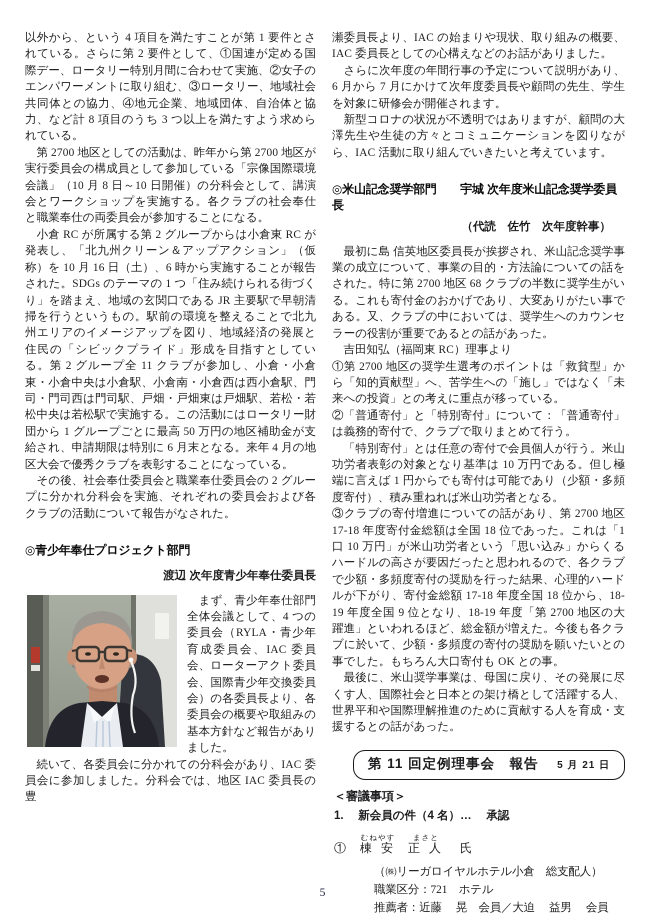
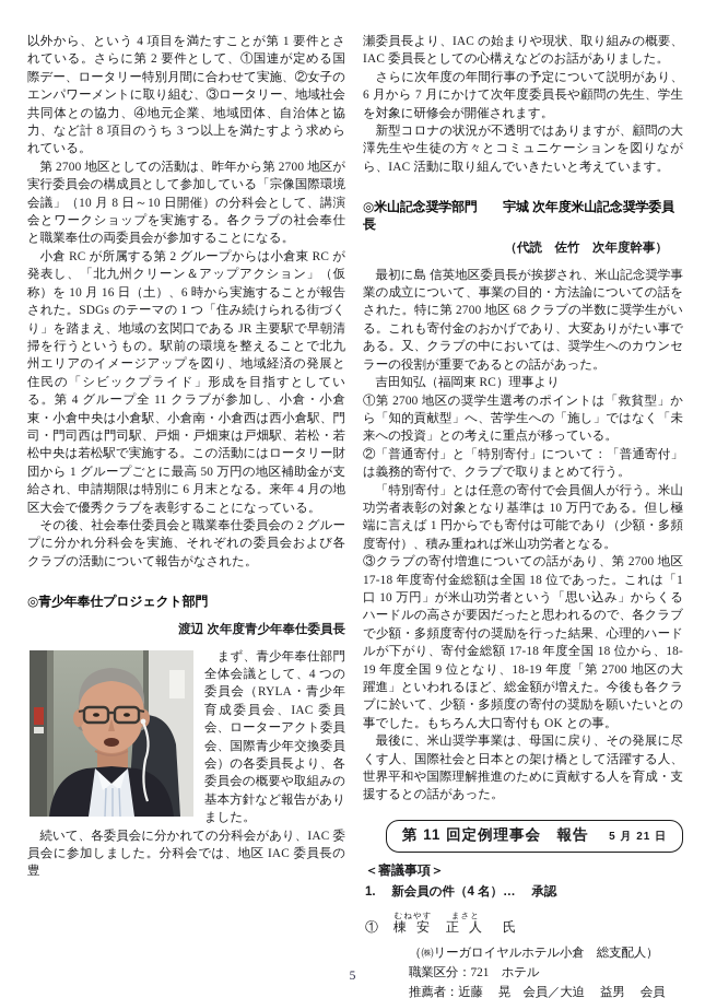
  以外から、という 4 項目を満たすことが第 1 要件とされている。さらに第 2 要件として、①国連が定める国際デー、ロータリー特別月間に合わせて実施、②女子のエンパワーメントに取り組む、③ロータリー、地域社会共同体との協力、④地元企業、地域団体、自治体と協力、など計 8 項目のうち 3 つ以上を満たすよう求められている。
  第 2700 地区としての活動は、昨年から第 2700 地区が実行委員会の構成員として参加している「宗像国際環境会議」（10 月 8 日～10 日開催）の分科会として、講演会とワークショップを実施する。各クラブの社会奉仕と職業奉仕の両委員会が参加することになる。
- 小倉 RC が所属する第 2 グループからは小倉東 RC が発表し、「北九州クリーン＆アップアクション」（仮称）を 10 月 16 日（土）、6 時から実施することが報告された。SDGs のテーマの 1 つ「住み続けられる街づくり」を踏まえ、地域の玄関口である JR 主要駅で早朝清掃を行うというもの。駅前の環境を整えることで北九州エリアのイメージアップを図り、地域経済の発展と住民の「シビックプライド」形成を目指すとしている。第 2 グループ全 11 クラブが参加し、小倉・小倉東・小倉中央は小倉駅、小倉南・小倉西は西小倉駅、門司・門司西は門司駅、戸畑・戸畑東は戸畑駅、若松・若松中央は若松駅で実施する。この活動にはロータリー財団から 1 グループごとに最高 50 万円の地区補助金が支給され、申請期限は特別に 6 月末となる。来年 4 月の地区大会で優秀クラブを表彰することになっている。
+ 小倉 RC が所属する第 2 グループからは小倉東 RC が発表し、「北九州クリーン＆アップアクション」（仮称）を 10 月 16 日（土）、6 時から実施することが報告された。SDGs のテーマの 1 つ「住み続けられる街づくり」を踏まえ、地域の玄関口である JR 主要駅で早朝清掃を行うというもの。駅前の環境を整えることで北九州エリアのイメージアップを図り、地域経済の発展と住民の「シビックプライド」形成を目指すとしている。第 4 グループ全 11 クラブが参加し、小倉・小倉東・小倉中央は小倉駅、小倉南・小倉西は西小倉駅、門司・門司西は門司駅、戸畑・戸畑東は戸畑駅、若松・若松中央は若松駅で実施する。この活動にはロータリー財団から 1 グループごとに最高 50 万円の地区補助金が支給され、申請期限は特別に 6 月末となる。来年 4 月の地区大会で優秀クラブを表彰することになっている。
  その後、社会奉仕委員会と職業奉仕委員会の 2 グループに分かれ分科会を実施、それぞれの委員会および各クラブの活動について報告がなされた。
  ◎青少年奉仕プロジェクト部門
  渡辺 次年度青少年奉仕委員長
  まず、青少年奉仕部門全体会議として、4 つの委員会（RYLA・青少年育成委員会、IAC 委員会、ローターアクト委員会、国際青少年交換委員会）の各委員長より、各委員会の概要や取組みの基本方針など報告がありました。
  続いて、各委員会に分かれての分科会があり、IAC 委員会に参加しました。分科会では、地区 IAC 委員長の豊
  瀬委員長より、IAC の始まりや現状、取り組みの概要、IAC 委員長としての心構えなどのお話がありました。
  さらに次年度の年間行事の予定について説明があり、6 月から 7 月にかけて次年度委員長や顧問の先生、学生を対象に研修会が開催されます。
  新型コロナの状況が不透明ではありますが、顧問の大澤先生や生徒の方々とコミュニケーションを図りながら、IAC 活動に取り組んでいきたいと考えています。
  ◎米山記念奨学部門 宇城 次年度米山記念奨学委員長
  （代読 佐竹 次年度幹事）
  最初に島 信英地区委員長が挨拶され、米山記念奨学事業の成立について、事業の目的・方法論についての話をされた。特に第 2700 地区 68 クラブの半数に奨学生がいる。これも寄付金のおかげであり、大変ありがたい事である。又、クラブの中においては、奨学生へのカウンセラーの役割が重要であるとの話があった。
  吉田知弘（福岡東 RC）理事より
  ①第 2700 地区の奨学生選考のポイントは「救貧型」から「知的貢献型」へ、苦学生への「施し」ではなく「未来への投資」との考えに重点が移っている。
  ②「普通寄付」と「特別寄付」について：「普通寄付」は義務的寄付で、クラブで取りまとめて行う。
  「特別寄付」とは任意の寄付で会員個人が行う。米山功労者表彰の対象となり基準は 10 万円である。但し極端に言えば 1 円からでも寄付は可能であり（少額・多頻度寄付）、積み重ねれば米山功労者となる。
  ③クラブの寄付増進についての話があり、第 2700 地区 17-18 年度寄付金総額は全国 18 位であった。これは「1 口 10 万円」が米山功労者という「思い込み」からくるハードルの高さが要因だったと思われるので、各クラブで少額・多頻度寄付の奨励を行った結果、心理的ハードルが下がり、寄付金総額 17-18 年度全国 18 位から、18-19 年度全国 9 位となり、18-19 年度「第 2700 地区の大躍進」といわれるほど、総金額が増えた。今後も各クラブに於いて、少額・多頻度の寄付の奨励を願いたいとの事でした。もちろん大口寄付も OK との事。
  最後に、米山奨学事業は、母国に戻り、その発展に尽くす人、国際社会と日本との架け橋として活躍する人、世界平和や国際理解推進のために貢献する人を育成・支援するとの話があった。
  第 11 回定例理事会 報告 5 月 21 日
  ＜審議事項＞
  1. 新会員の件（4 名）… 承認
  ①
  棟 安むねやす
  正 人まさと
  氏
  （㈱リーガロイヤルホテル小倉 総支配人）
  職業区分：721 ホテル
  推薦者：近藤 晃 会員／大迫 益男 会員
  5
